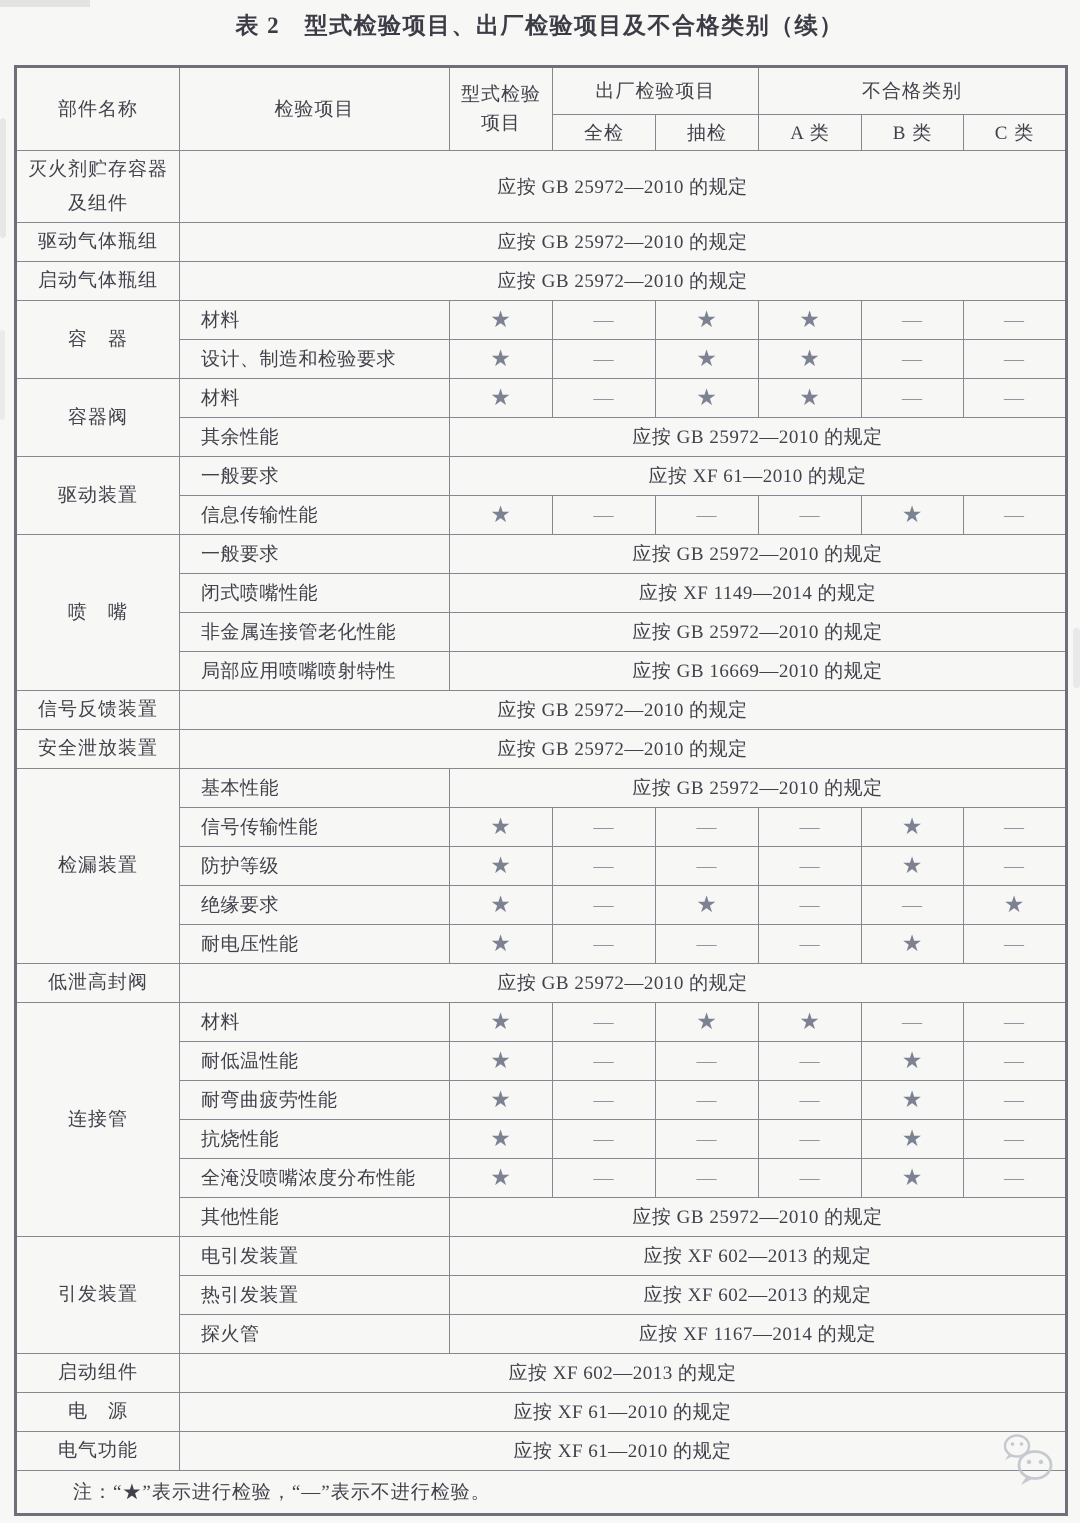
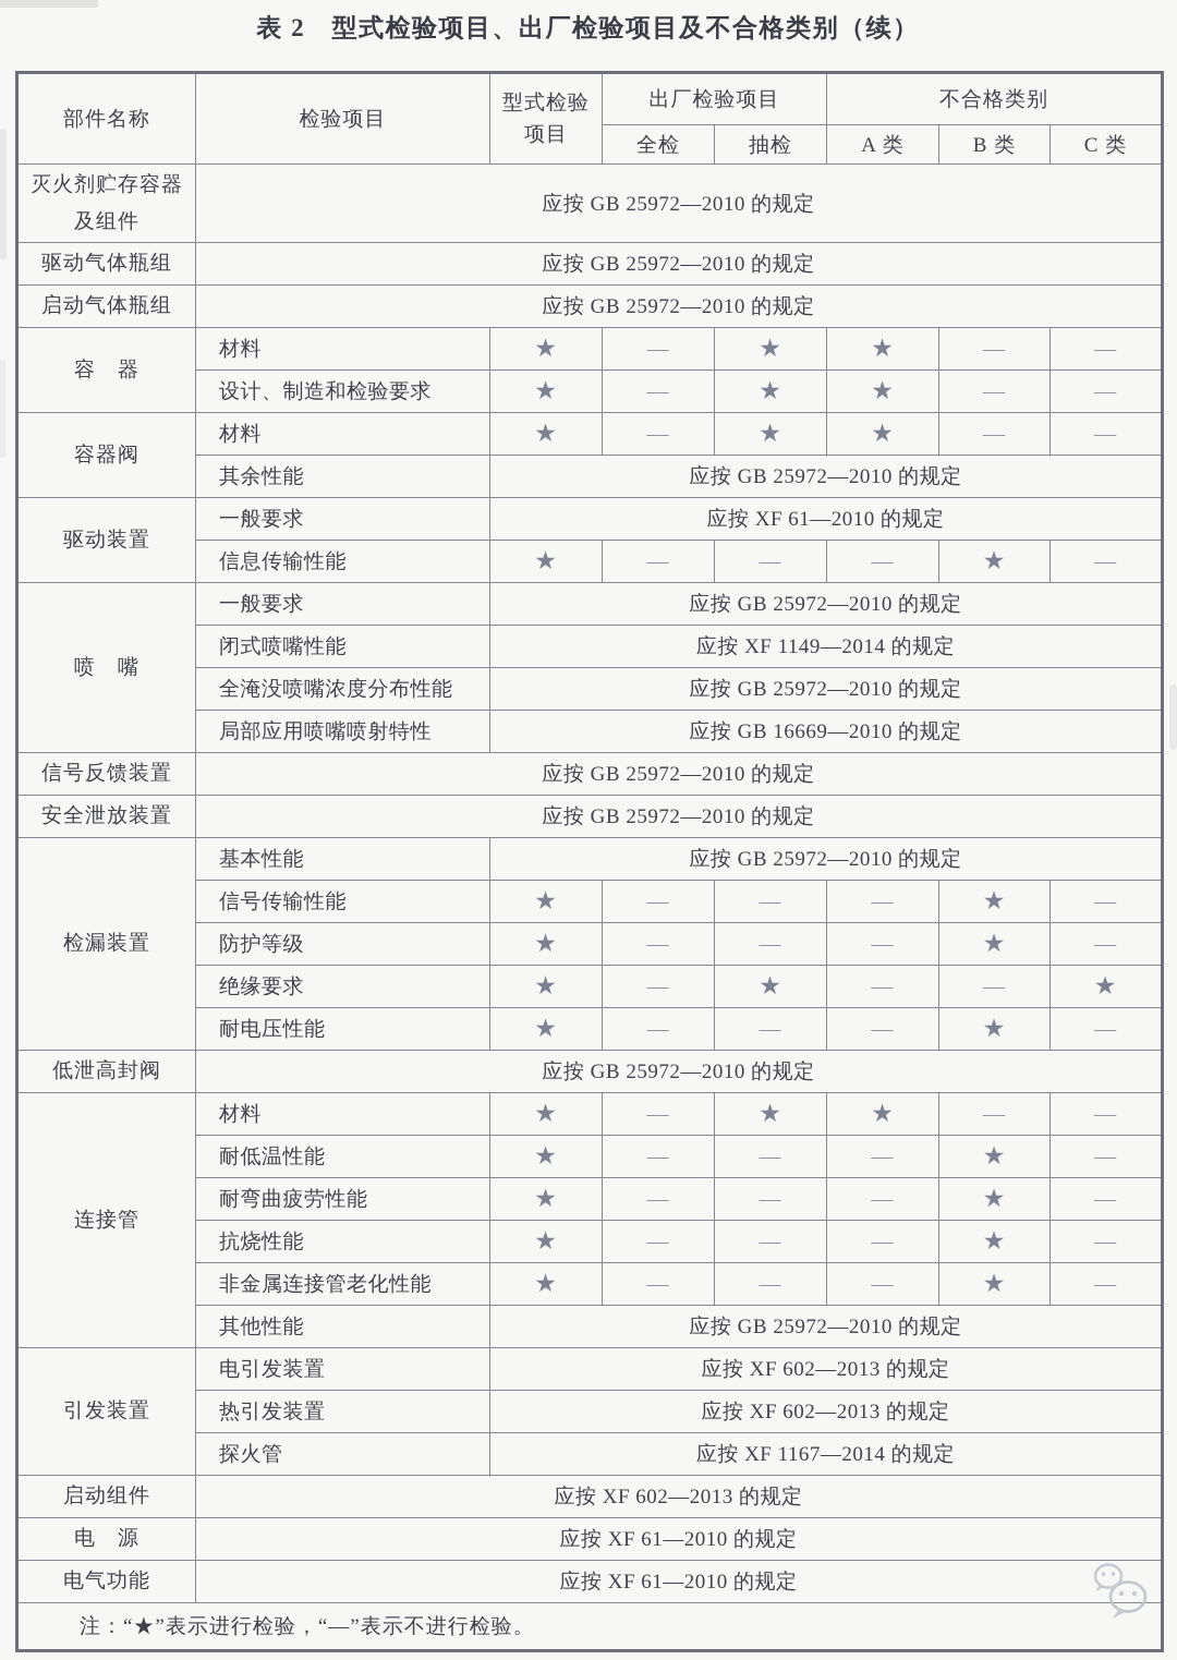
  表 2 型式检验项目、出厂检验项目及不合格类别（续）
  部件名称	检验项目	型式检验 项目	出厂检验项目	不合格类别
  全检	抽检	A 类	B 类	C 类
  灭火剂贮存容器及组件	应按 GB 25972—2010 的规定
  驱动气体瓶组	应按 GB 25972—2010 的规定
  启动气体瓶组	应按 GB 25972—2010 的规定
  容 器	材料	★	—	★	★	—	—
  设计、制造和检验要求	★	—	★	★	—	—
  容器阀	材料	★	—	★	★	—	—
  其余性能	应按 GB 25972—2010 的规定
  驱动装置	一般要求	应按 XF 61—2010 的规定
  信息传输性能	★	—	—	—	★	—
  喷 嘴	一般要求	应按 GB 25972—2010 的规定
  闭式喷嘴性能	应按 XF 1149—2014 的规定
- 非金属连接管老化性能	应按 GB 25972—2010 的规定
+ 全淹没喷嘴浓度分布性能	应按 GB 25972—2010 的规定
  局部应用喷嘴喷射特性	应按 GB 16669—2010 的规定
  信号反馈装置	应按 GB 25972—2010 的规定
  安全泄放装置	应按 GB 25972—2010 的规定
  检漏装置	基本性能	应按 GB 25972—2010 的规定
  信号传输性能	★	—	—	—	★	—
  防护等级	★	—	—	—	★	—
  绝缘要求	★	—	★	—	—	★
  耐电压性能	★	—	—	—	★	—
  低泄高封阀	应按 GB 25972—2010 的规定
  连接管	材料	★	—	★	★	—	—
  耐低温性能	★	—	—	—	★	—
  耐弯曲疲劳性能	★	—	—	—	★	—
  抗烧性能	★	—	—	—	★	—
- 全淹没喷嘴浓度分布性能	★	—	—	—	★	—
+ 非金属连接管老化性能	★	—	—	—	★	—
  其他性能	应按 GB 25972—2010 的规定
  引发装置	电引发装置	应按 XF 602—2013 的规定
  热引发装置	应按 XF 602—2013 的规定
  探火管	应按 XF 1167—2014 的规定
  启动组件	应按 XF 602—2013 的规定
  电 源	应按 XF 61—2010 的规定
  电气功能	应按 XF 61—2010 的规定
  注：“★”表示进行检验，“—”表示不进行检验。
